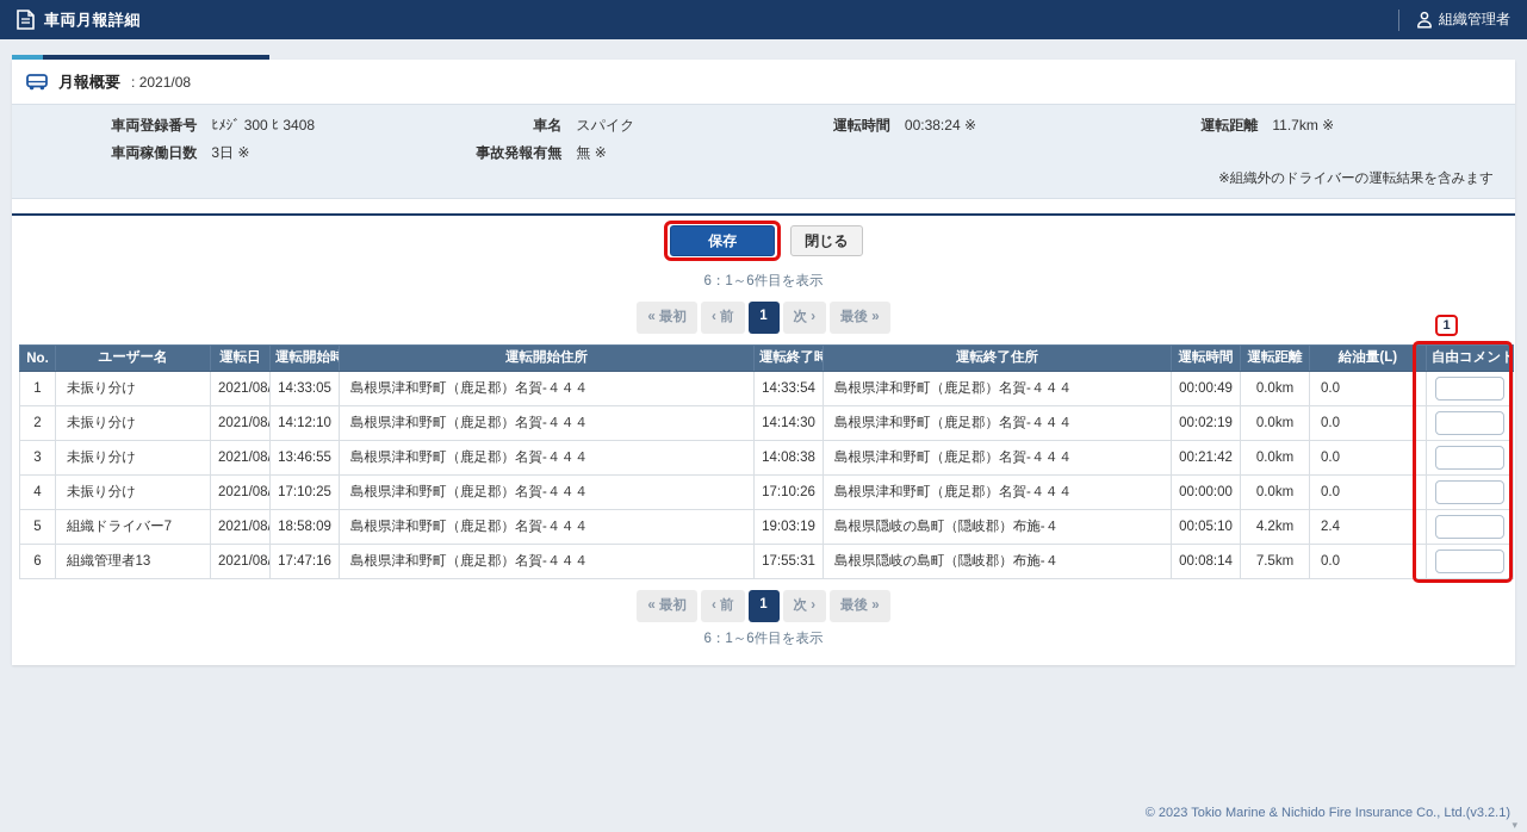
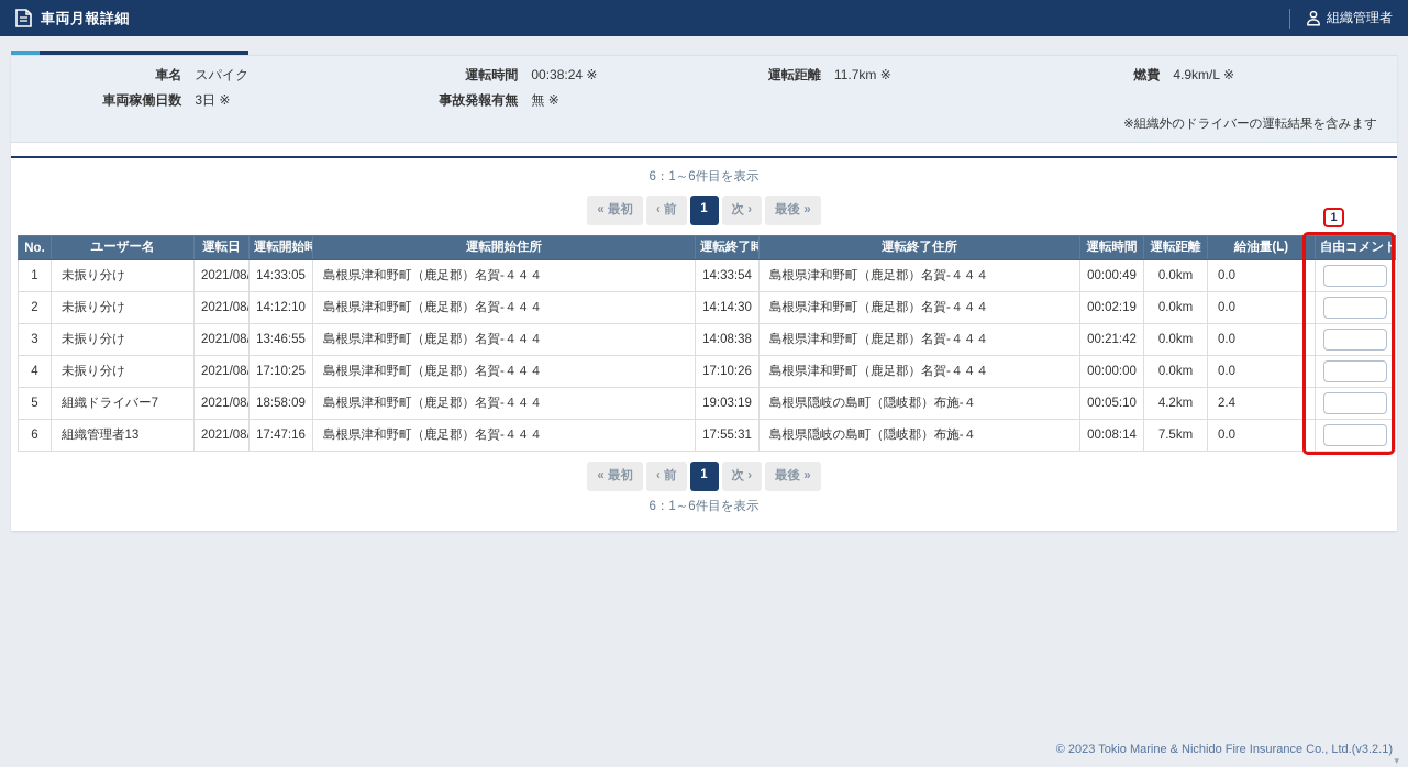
  車両月報詳細
  組織管理者
- 月報概要
- : 2021/08
- 車両登録番号
- ﾋﾒｼﾞ 300 ﾋ 3408
  車名
  スパイク
  運転時間
  00:38:24 ※
  運転距離
  11.7km ※
+ 燃費
+ 4.9km/L ※
  車両稼働日数
  3日 ※
  事故発報有無
  無 ※
  ※組織外のドライバーの運転結果を含みます
- 保存
- 閉じる
  6：1～6件目を表示
  « 最初
  ‹ 前
  1
  次 ›
  最後 »
  	No.	ユーザー名	運転日	運転開始時	運転開始住所	運転終了時	運転終了住所	運転時間	運転距離	給油量(L)	自由コメント
  1	未振り分け	2021/08	14:33:05	島根県津和野町（鹿足郡）名賀-４４４	14:33:54	島根県津和野町（鹿足郡）名賀-４４４	00:00:49	0.0km	0.0
  2	未振り分け	2021/08	14:12:10	島根県津和野町（鹿足郡）名賀-４４４	14:14:30	島根県津和野町（鹿足郡）名賀-４４４	00:02:19	0.0km	0.0
  3	未振り分け	2021/08	13:46:55	島根県津和野町（鹿足郡）名賀-４４４	14:08:38	島根県津和野町（鹿足郡）名賀-４４４	00:21:42	0.0km	0.0
  4	未振り分け	2021/08	17:10:25	島根県津和野町（鹿足郡）名賀-４４４	17:10:26	島根県津和野町（鹿足郡）名賀-４４４	00:00:00	0.0km	0.0
  5	組織ドライバー7	2021/08	18:58:09	島根県津和野町（鹿足郡）名賀-４４４	19:03:19	島根県隠岐の島町（隠岐郡）布施-４	00:05:10	4.2km	2.4
  6	組織管理者13	2021/08	17:47:16	島根県津和野町（鹿足郡）名賀-４４４	17:55:31	島根県隠岐の島町（隠岐郡）布施-４	00:08:14	7.5km	0.0
  1
  « 最初
  ‹ 前
  1
  次 ›
  最後 »
  6：1～6件目を表示
  © 2023 Tokio Marine & Nichido Fire Insurance Co., Ltd.(v3.2.1)
  ▾
